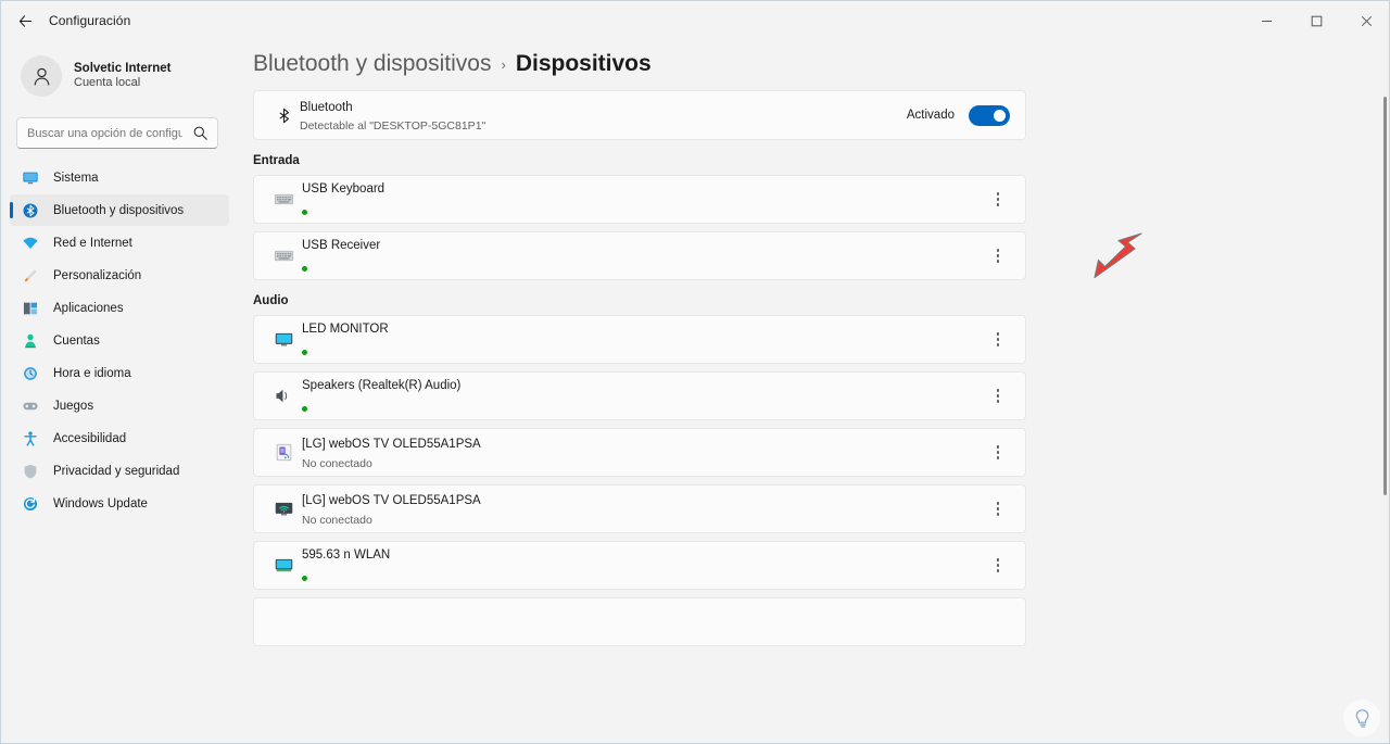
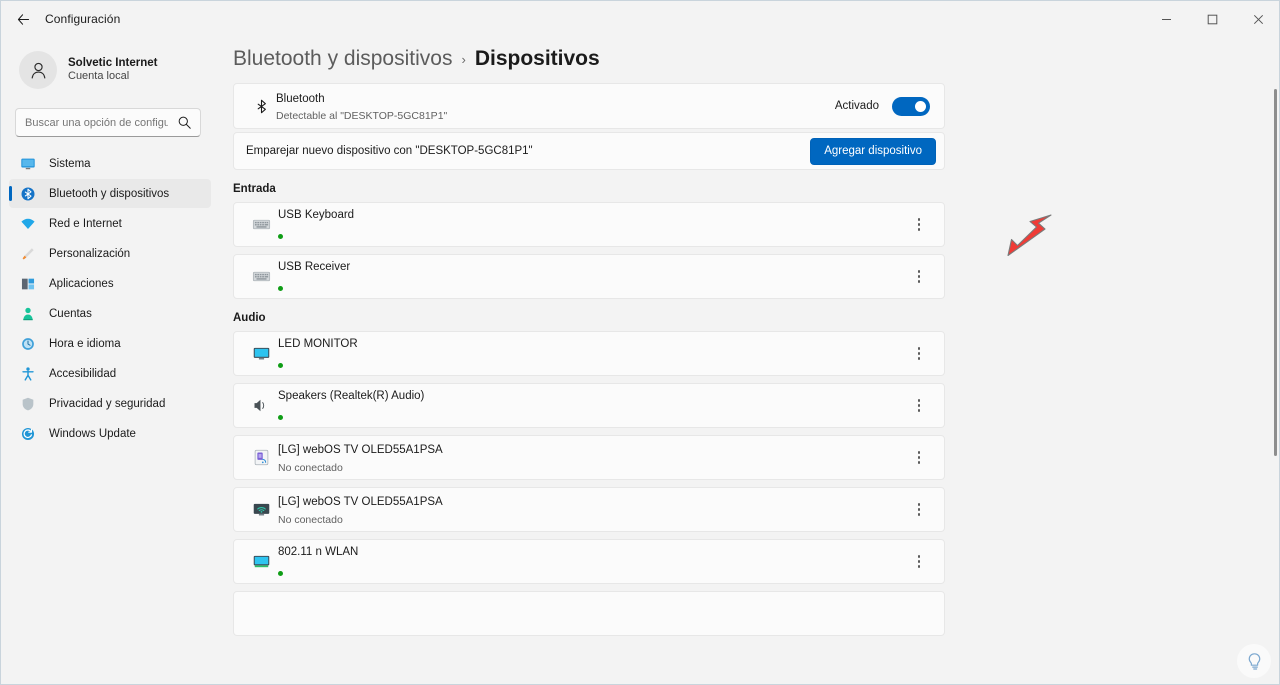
  Configuración
  Solvetic Internet
  Cuenta local
  Buscar una opción de configu
  Sistema
  Bluetooth y dispositivos
  Red e Internet
  Personalización
  Aplicaciones
  Cuentas
  Hora e idioma
- Juegos
  Accesibilidad
  Privacidad y seguridad
  Windows Update
  Bluetooth y dispositivos
  ›
  Dispositivos
  Bluetooth
  Detectable al "DESKTOP-5GC81P1"
  Activado
+ Emparejar nuevo dispositivo con "DESKTOP-5GC81P1"
+ Agregar dispositivo
  Entrada
  USB Keyboard
  USB Receiver
  Audio
  LED MONITOR
  Speakers (Realtek(R) Audio)
  [LG] webOS TV OLED55A1PSA
  No conectado
  [LG] webOS TV OLED55A1PSA
  No conectado
- 595.63 n WLAN
+ 802.11 n WLAN
